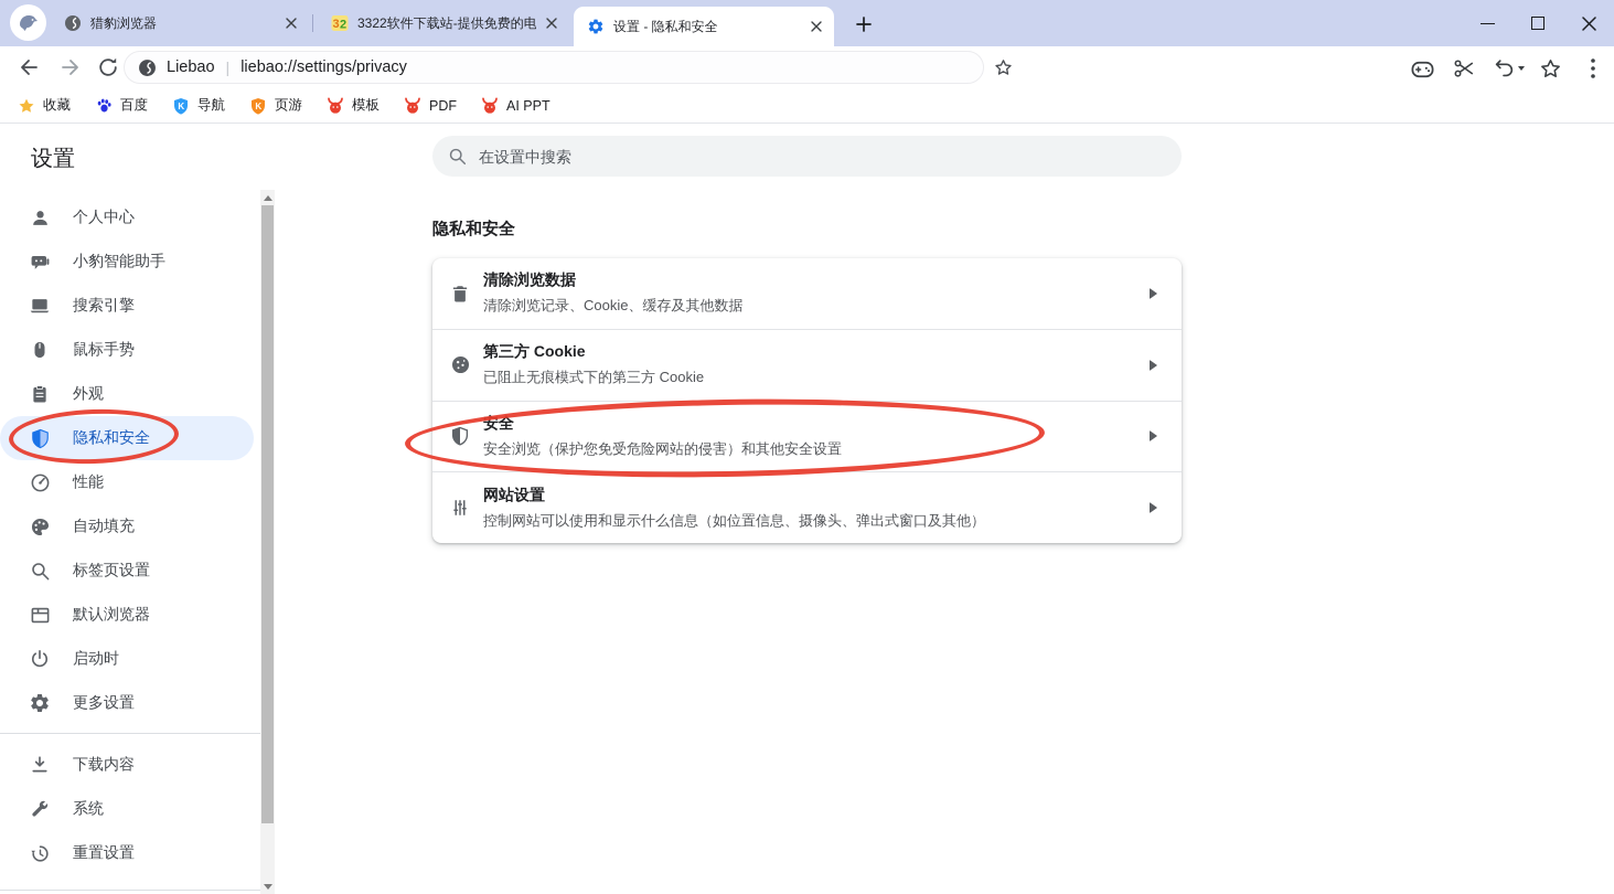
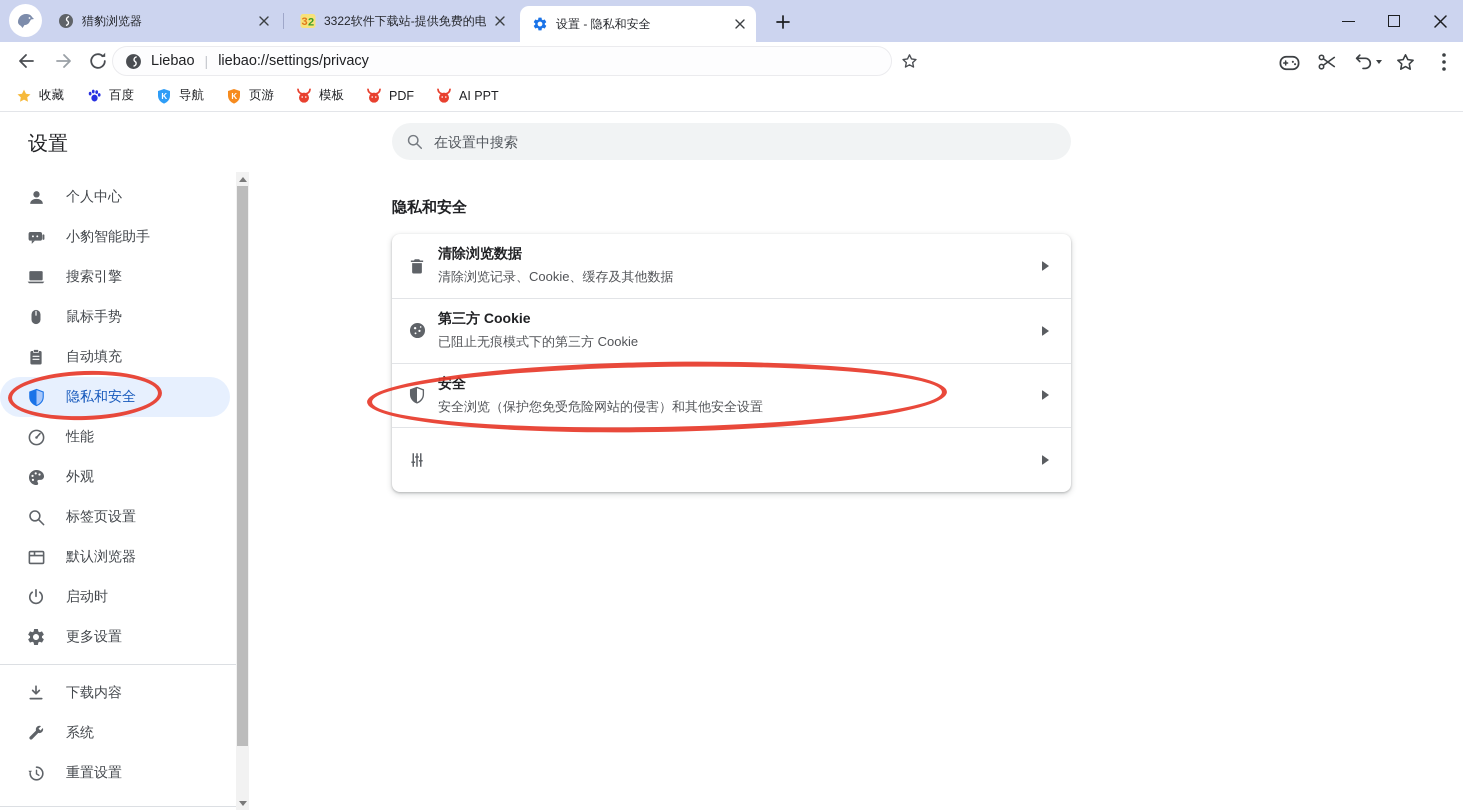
  猎豹浏览器
  3
  2
  3322软件下载站-提供免费的电
  设置 - 隐私和安全
  Liebao
  |
  liebao://settings/privacy
  收藏
  百度
  K
  导航
  K
  页游
  模板
  PDF
  AI PPT
  设置
  个人中心
  小豹智能助手
  搜索引擎
  鼠标手势
- 外观
+ 自动填充
  隐私和安全
  性能
- 自动填充
+ 外观
  标签页设置
  默认浏览器
  启动时
  更多设置
  下载内容
  系统
  重置设置
  在设置中搜索
  隐私和安全
  清除浏览数据
  清除浏览记录、Cookie、缓存及其他数据
  第三方 Cookie
  已阻止无痕模式下的第三方 Cookie
  安全
  安全浏览（保护您免受危险网站的侵害）和其他安全设置
- 网站设置
- 控制网站可以使用和显示什么信息（如位置信息、摄像头、弹出式窗口及其他）
